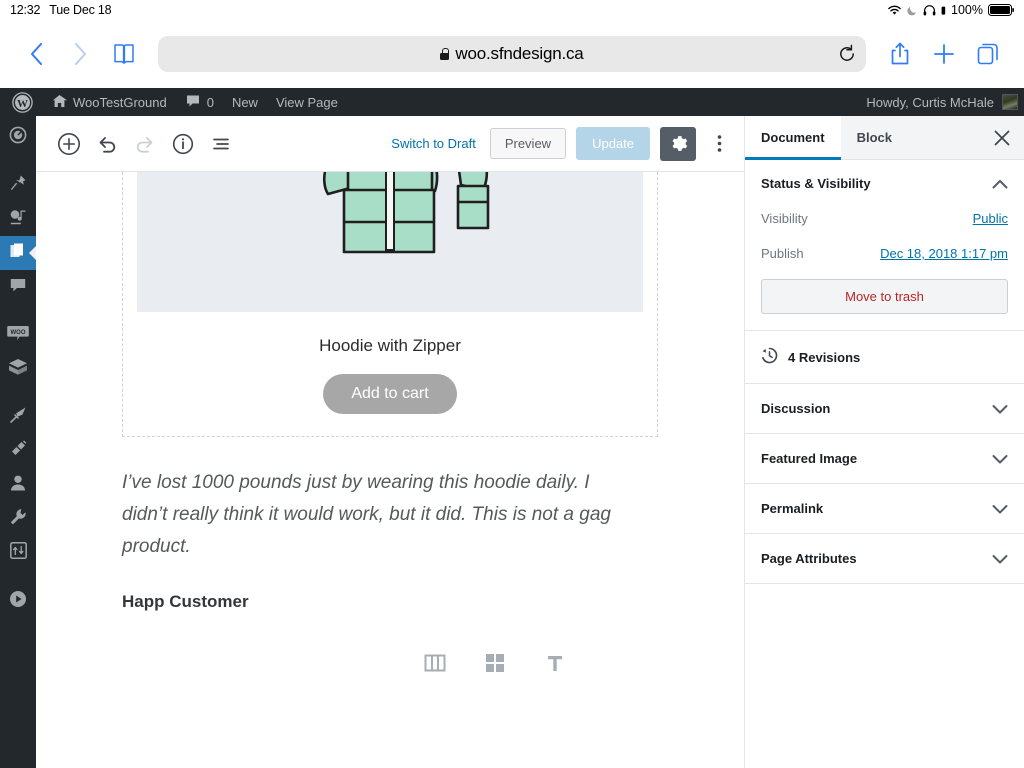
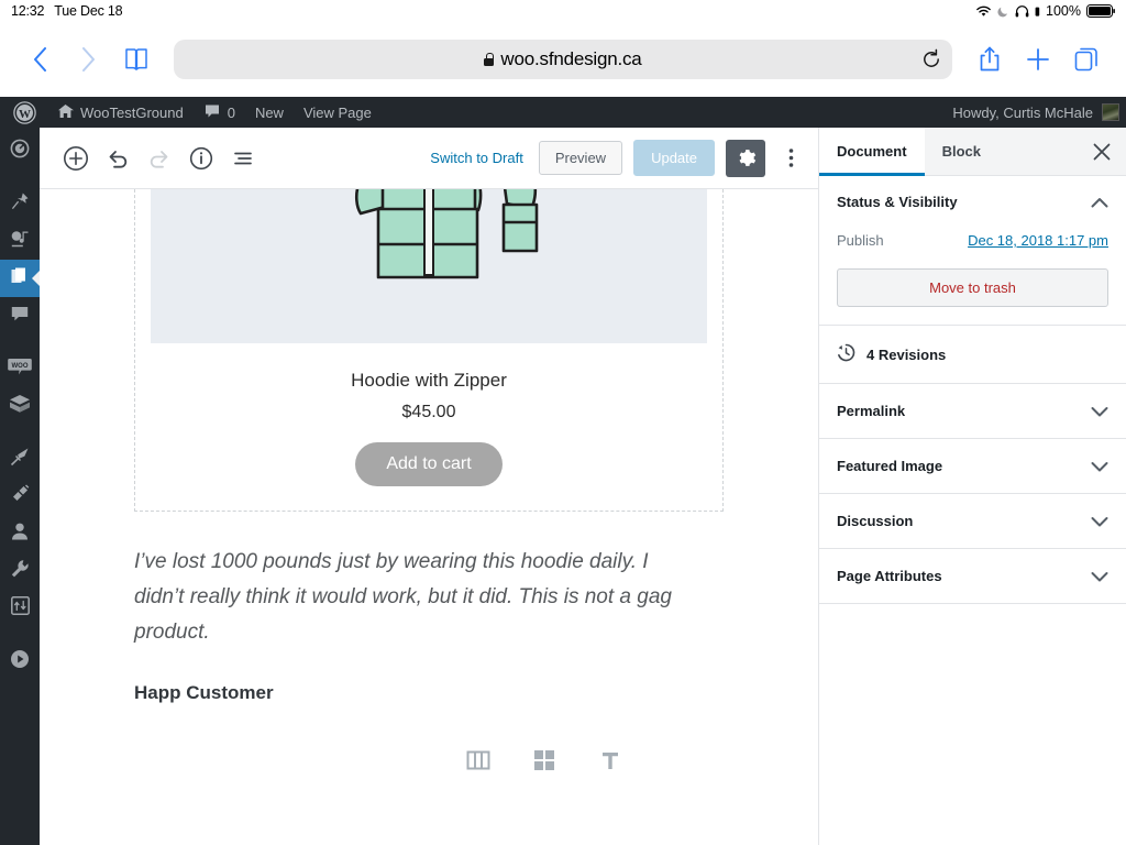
  12:32
  Tue Dec 18
  100%
  woo.sfndesign.ca
  W
  WooTestGround
  0
  New
  View Page
  Howdy, Curtis McHale
  Switch to Draft
  Preview
  Update
  Hoodie with Zipper
+ $45.00
  Add to cart
  I’ve lost 1000 pounds just by wearing this hoodie daily. I didn’t really think it would work, but it did. This is not a gag product.
  Happ Customer
  Document
  Block
  Status & Visibility
- Visibility
- Public
  Publish
  Dec 18, 2018 1:17 pm
  Move to trash
  4 Revisions
- Discussion
+ Permalink
  Featured Image
- Permalink
+ Discussion
  Page Attributes
